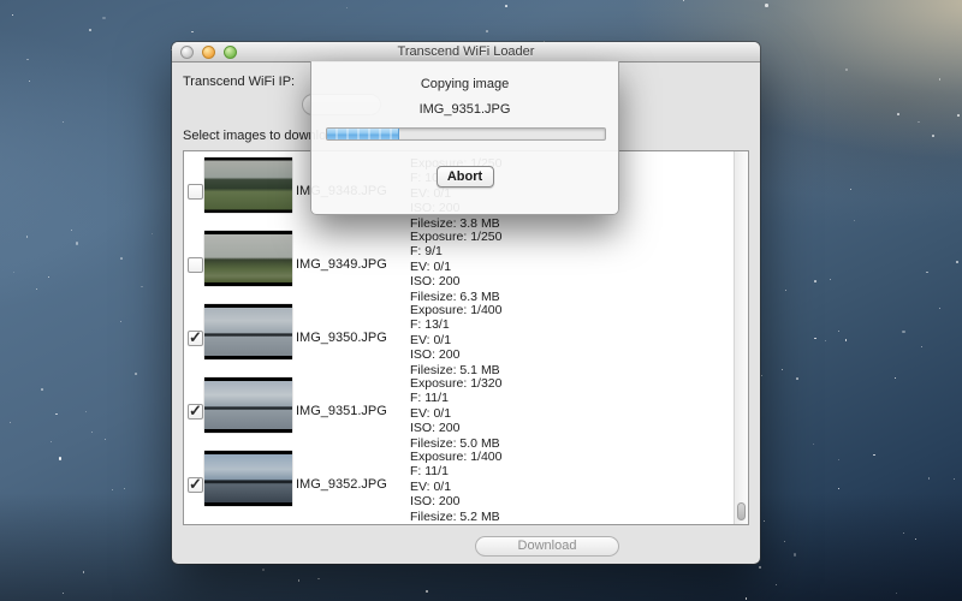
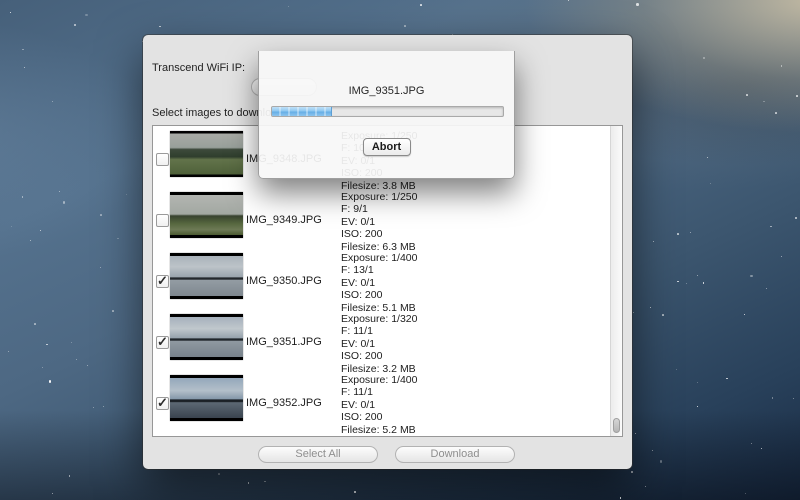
- Transcend WiFi Loader
  Transcend WiFi IP:
  Select images to dow
  Filesize: 3.8 MB
  IMG_9349.JPG
  Exposure: 1/250
  F: 9/1
  EV: 0/1
  ISO: 200
  Filesize: 6.3 MB
  IMG_9350.JPG
  Exposure: 1/400
  F: 13/1
  EV: 0/1
  ISO: 200
  Filesize: 5.1 MB
  IMG_9351.JPG
  Exposure: 1/320
  F: 11/1
  EV: 0/1
  ISO: 200
- Filesize: 5.0 MB
+ Filesize: 3.2 MB
  IMG_9352.JPG
  Exposure: 1/400
  F: 11/1
  EV: 0/1
  ISO: 200
  Filesize: 5.2 MB
+ Select All
  Download
- Copying image
  IMG_9351.JPG
  Abort
